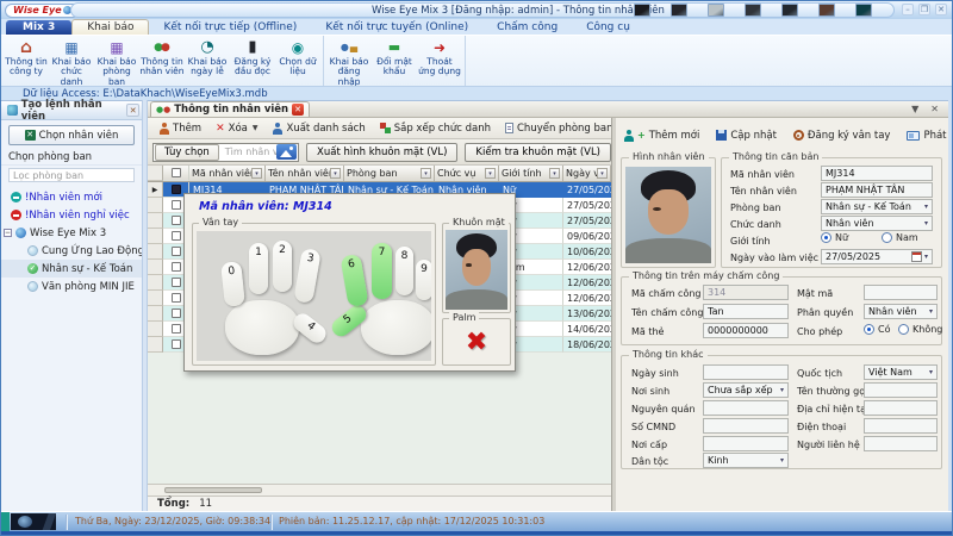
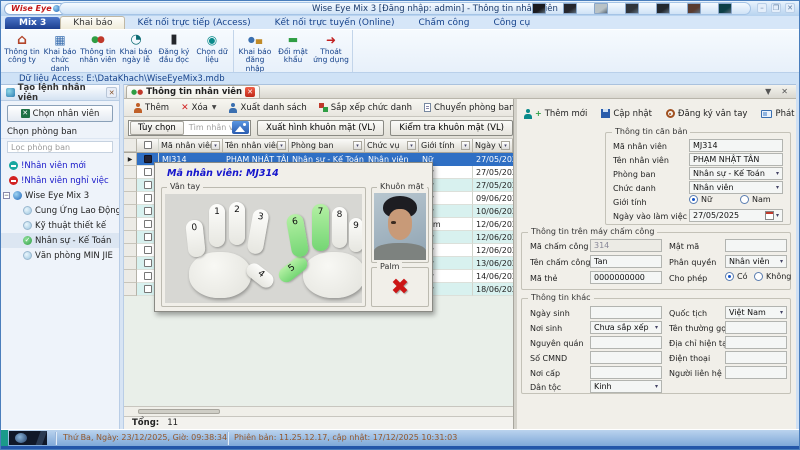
  Wise Eye
  Wise Eye Mix 3 [Đăng nhập: admin] - Thông tin nhâiên
  –
  ❐
  ✕
  Mix 3
  Khai báo
- Kết nối trực tiếp (Offline)
+ Kết nối trực tiếp (Access)
  Kết nối trực tuyến (Online)
  Chấm công
  Công cụ
  Thông tin công ty
  Khai báo chức danh
- Khai báo phòng ban
  Thông tin nhân viên
  Khai báo ngày lễ
  Đăng ký đầu đọc
  Chọn dữ liệu
  Khai báo đăng nhập
  Đổi mật khẩu
  Thoát ứng dụng
  Dữ liệu Access: E:\DataKhach\WiseEyeMix3.mdb
  Tạo lệnh nhân viên
  ✕
  Chọn nhân viên
  Chọn phòng ban
  Lọc phòng ban
  !Nhân viên mới
  !Nhân viên nghỉ việc
  Wise Eye Mix 3
  Cung Ứng Lao Độn
+ Kỹ thuật thiết kế
  Nhân sự - Kế Toán
  Văn phòng MIN JIE
  Thông tin nhân viên
  ✕
  ▼
  ✕
  Thêm
  ✕
  Xóa
  Xuất danh sách
  Sắp xếp chức danh
  Chuyển phòng ban
  Tùy chọn
  Xuất hình khuôn mặt (VL)
  Kiểm tra khuôn mặt (VL)
  Mã nhân viê
  Tên nhân viê
  Phòng ban
  Chức vụ
  Giới tính
  MJ314
  PHẠM NHẬT TÂ
  Nhân sự - Kế Toán
  Nhân viên
  Nữ
  27/05/20
  27/05/20
  27/05/20
  09/06/20
  10/06/20
  12/06/20
  12/06/20
  12/06/20
  13/06/20
  14/06/20
  18/06/20
  Mã nhân viên: MJ314
  Vân tay
  1
  2
  7
  8
  9
  Khuôn mặt
  Palm
  ✖
  Tổng:
  11
  +
  Thêm mới
  Cập nhật
  Đăng ký vân tay
- Hình nhân viên
  Thông tin căn bản
  Mã nhân viên
  MJ314
  Tên nhân viên
  PHẠM NHẬT TÂN
  Phòng ban
  Nhân sự - Kế Toán
  Chức danh
  Nhân viên
  Giới tính
  Nữ
  Nam
  Ngày vào làm việc
  27/05/2025
  Thông tin trên máy chấm công
  Mã chấm công
  314
  Mật mã
  Tên chấm công
  Tan
  Phân quyền
  Nhân viên
  Mã thẻ
  0000000000
  Cho phép
  Có
  Không
  Thông tin khác
  Ngày sinh
  Quốc tịch
  Việt Nam
  Nơi sinh
  Chưa sắp xếp
  Tên thường gọ
  Nguyên quán
  Địa chỉ hiện t
  Số CMND
  Điện thoại
  Nơi cấp
  Người liên hệ
  Dân tộc
  Kinh
  Thứ Ba, Ngày: 23/12/2025, Giờ: 09:38:34
  Phiên bản: 11.25.12.17, cập nhật: 17/12/2025 10:31:03
